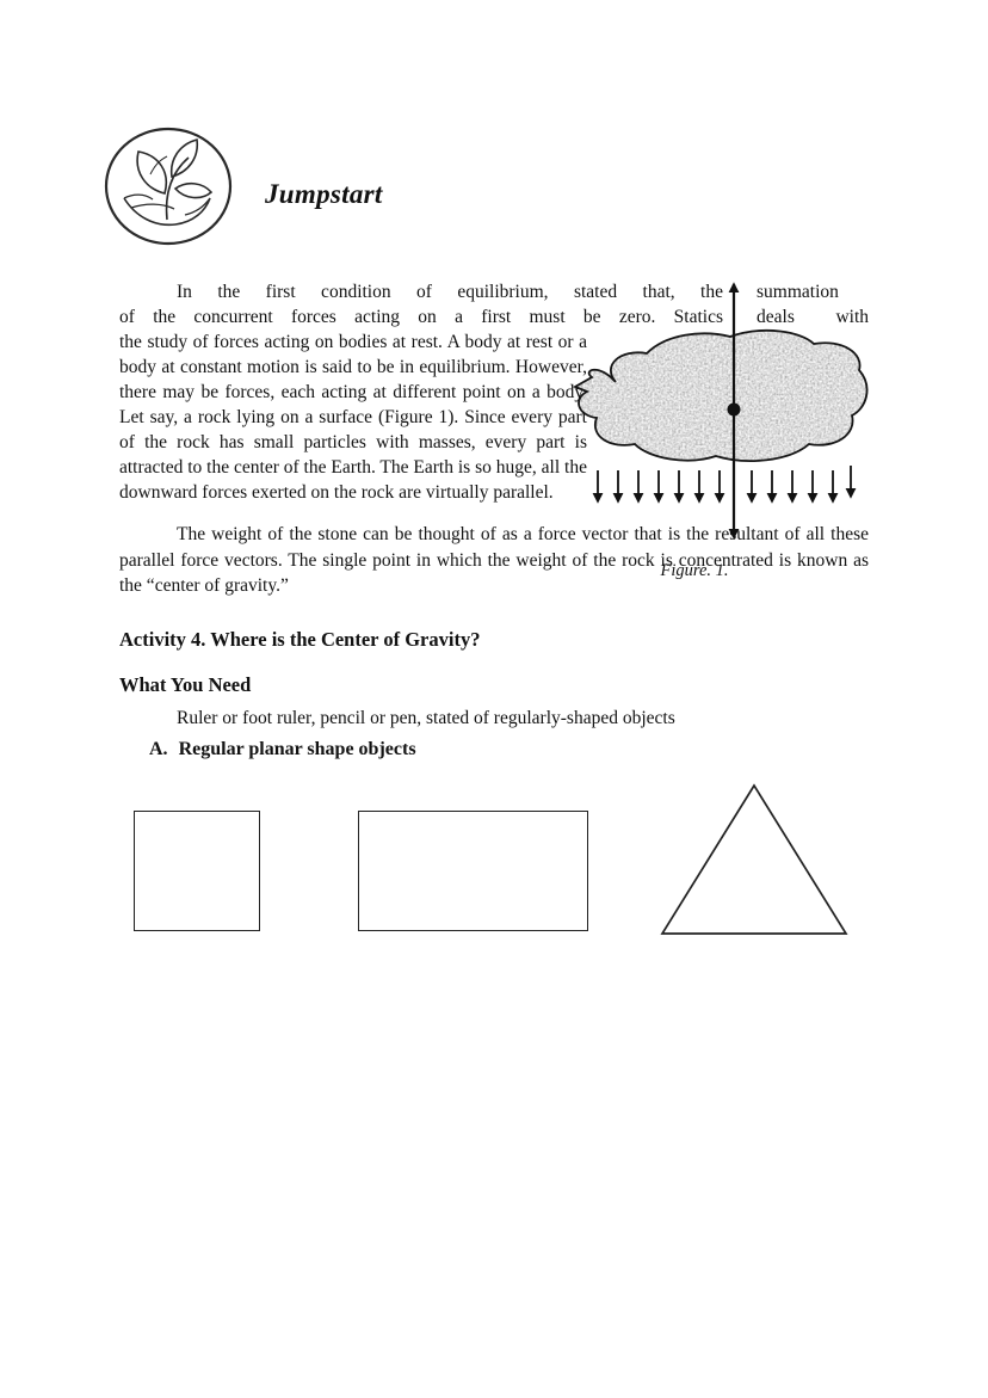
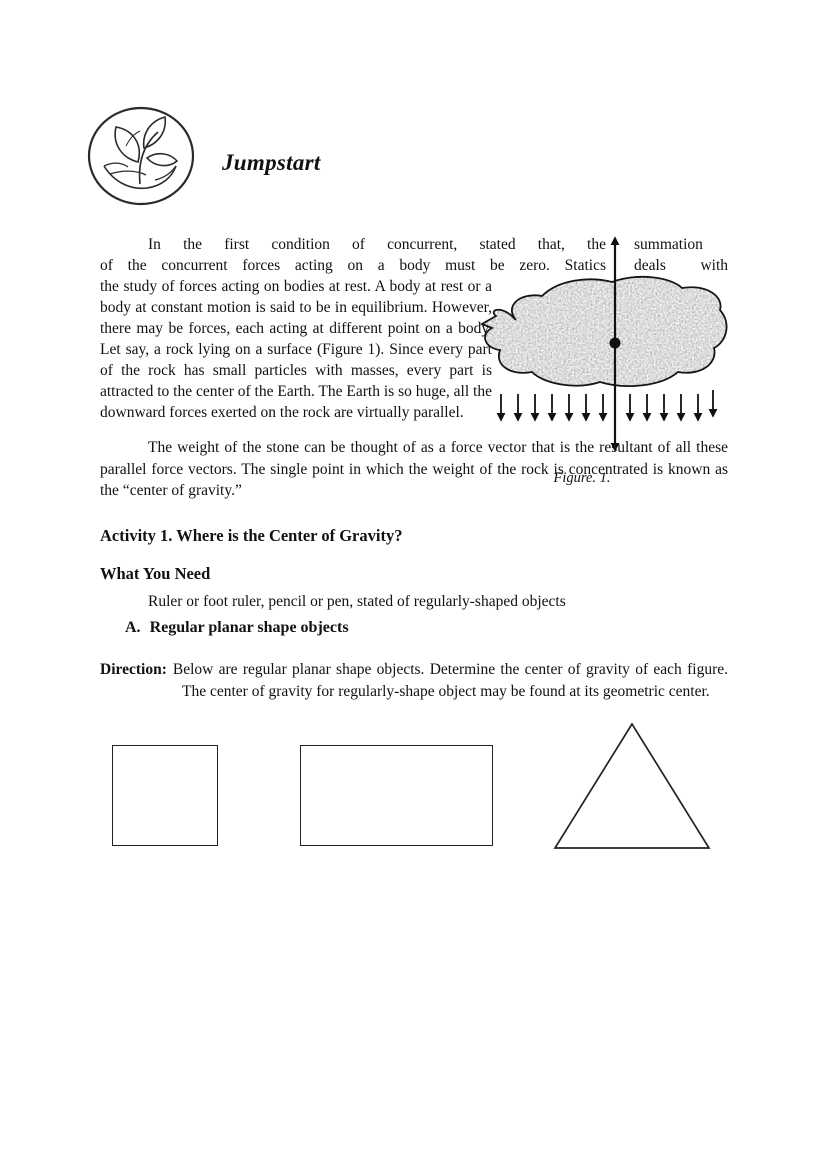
  Jumpstart
  Figure. 1.
- In the first condition of equilibrium, stated that, the
+ In the first condition of concurrent, stated that, the
  summation
- of the concurrent forces acting on a first must be zero. Statics
+ of the concurrent forces acting on a body must be zero. Statics
  deals with
  the study of forces acting on bodies at rest. A body at rest or a body at constant motion is said to be in equilibrium. However, there may be forces, each acting at different point on a body Let say, a rock lying on a surface (Figure 1). Since every part of the rock has small particles with masses, every part is attracted to the center of the Earth. The Earth is so huge, all the downward forces exerted on the rock are virtually parallel.
  The weight of the stone can be thought of as a force vector that is the reultant of all these parallel force vectors. The single point in which the weight of the rock is concentrated is known as the “center of gravity.”
- Activity 4. Where is the Center of Gravity?
+ Activity 1. Where is the Center of Gravity?
  What You Need
  Ruler or foot ruler, pencil or pen, stated of regularly-shaped objects
  A. Regular planar shape objects
+ Direction: Below are regular planar shape objects. Determine the center of gravity of each figure. The center of gravity for regularly-shape object may be found at its geometric center.
